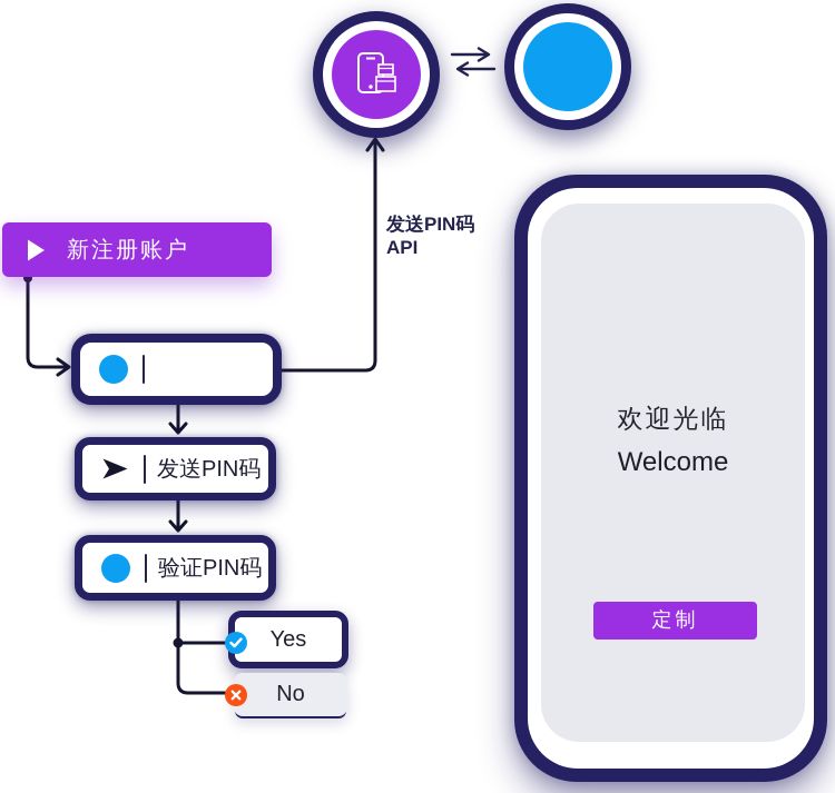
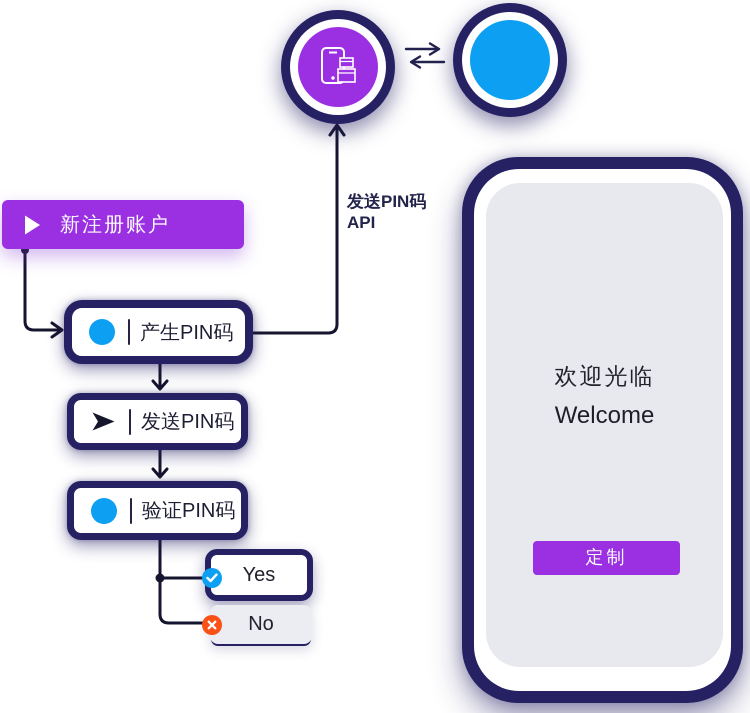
  发送PIN码
  API
  新注册账户
+ 产生PIN码
  发送PIN码
  验证PIN码
  Yes
  No
  欢迎光临
  Welcome
  定制
